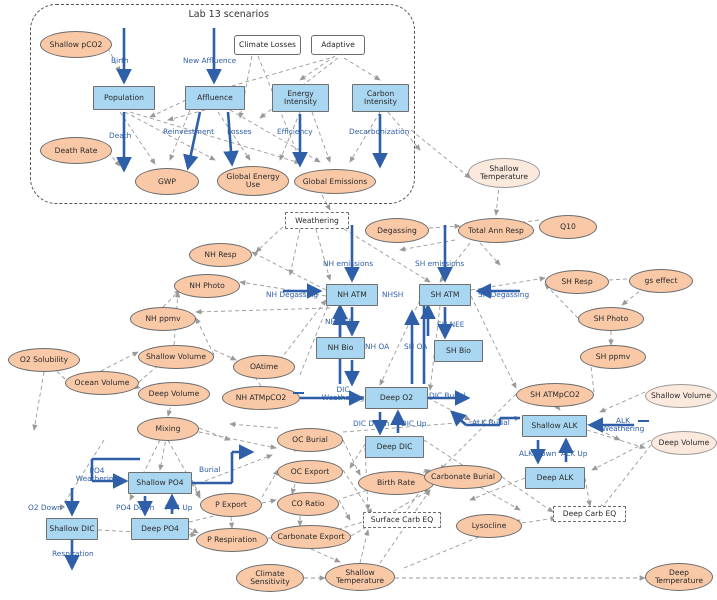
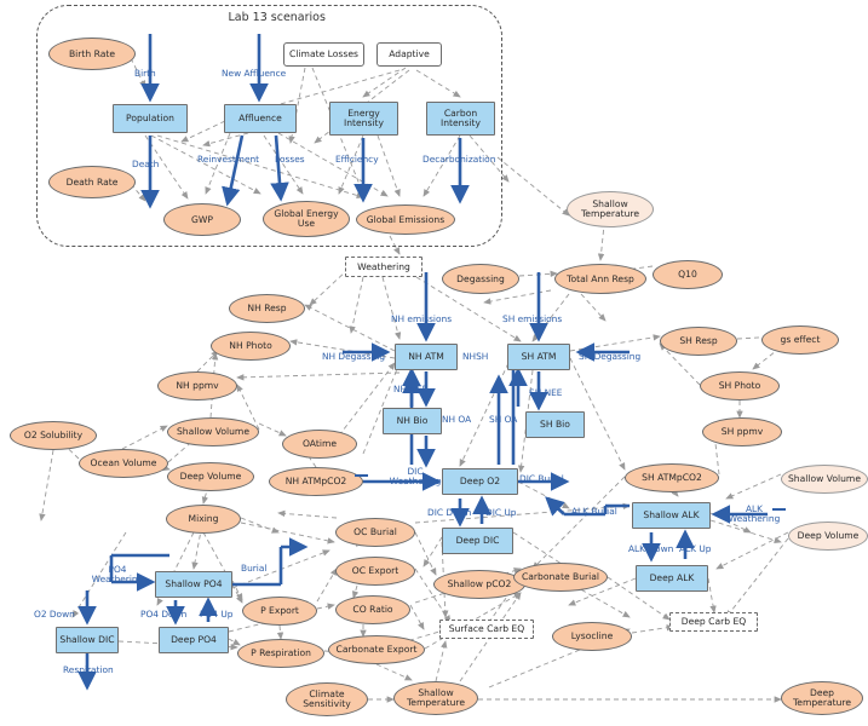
  Lab 13 scenarios
- Shallow pCO2
+ Birth Rate
  Death Rate
  GWP
  Global Energy Use
  Global Emissions
  Shallow Temperature
  Degassing
  Total Ann Resp
  Q10
  NH Resp
  NH Photo
  SH Resp
  gs effect
  NH ppmv
  SH Photo
  O2 Solubility
  Shallow Volume
  OAtime
  SH ppmv
  Ocean Volume
  Deep Volume
  NH ATMpCO2
  SH ATMpCO2
  Shallow Volume
  Deep Volume
  Mixing
  OC Burial
  OC Export
  CO Ratio
  Carbonate Export
  P Export
  P Respiration
- Birth Rate
+ Shallow pCO2
  Carbonate Burial
  Lysocline
  Climate Sensitivity
  Shallow Temperature
  Deep Temperature
  Population
  Affluence
  Energy Intensity
  Carbon Intensity
  NH ATM
  SH ATM
  NH Bio
  SH Bio
  Deep O2
  Deep DIC
  Shallow ALK
  Deep ALK
  Shallow PO4
  Deep PO4
  Shallow DIC
  Climate Losses
  Adaptive
  Weathering
  Surface Carb EQ
  Deep Carb EQ
  Birth
  Death
  New Affluence
  Reinvestment
  Losses
  Efficiency
  Decarbonization
  NH emissions
  SH emissions
  NH Degassing
  SH Degassing
  NHSH
  NH NEE
  SH NEE
  NH OA
  SH OA
  DIC Weathering
  DIC Burial
  DIC Down
  DIC Up
  ALK Burial
  ALK Weathering
  ALK Down
  ALK Up
  PO4 Weathering
  Burial
  O2 Down
  PO4 Down
  PO4 Up
  Respiration
